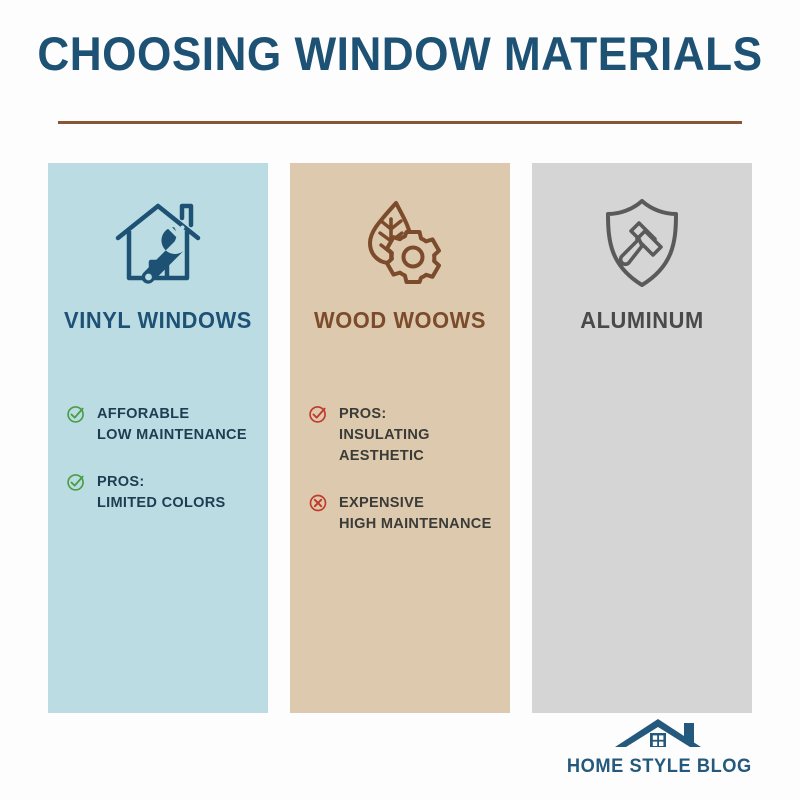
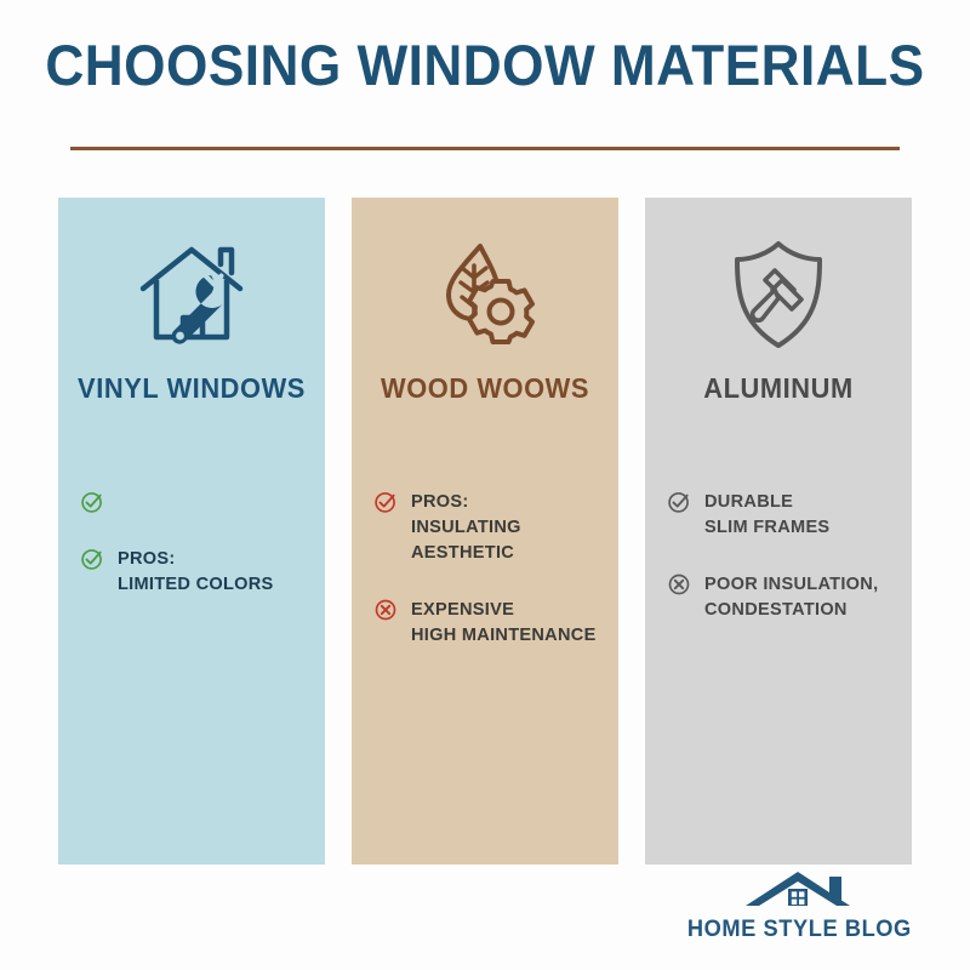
  CHOOSING WINDOW MATERIALS
  VINYL WINDOWS
- AFFORABLE
- LOW MAINTENANCE
  PROS:
  LIMITED COLORS
  WOOD WOOWS
  PROS:
  INSULATING
  AESTHETIC
  EXPENSIVE
  HIGH MAINTENANCE
  ALUMINUM
+ DURABLE
+ SLIM FRAMES
+ POOR INSULATION,
+ CONDESTATION
  HOME STYLE BLOG
